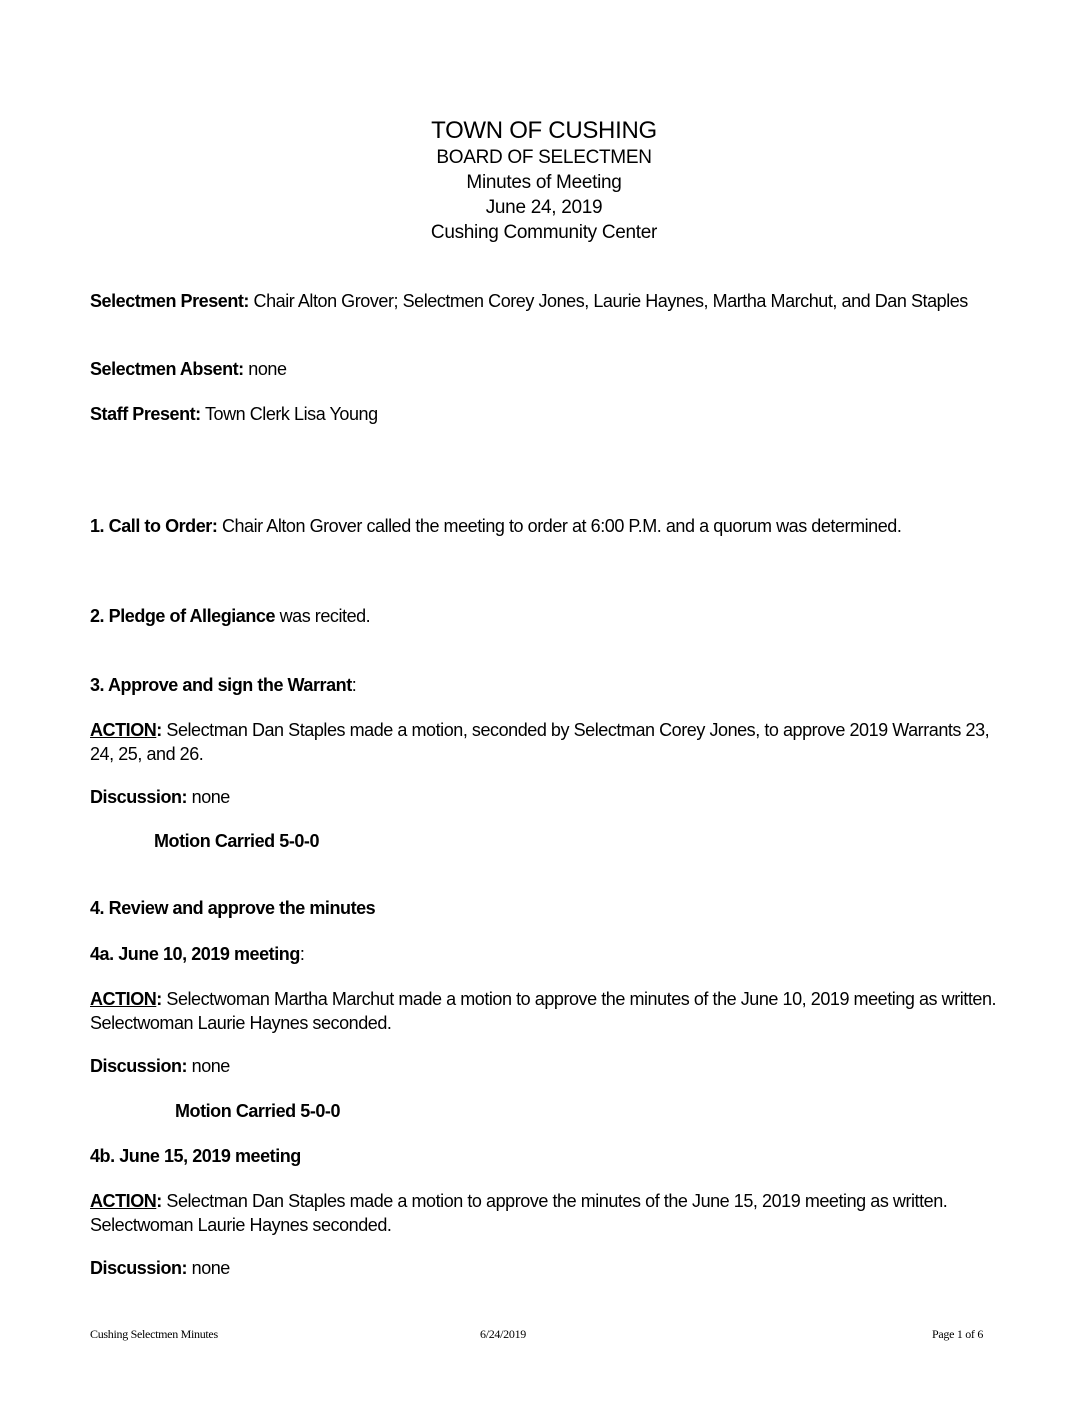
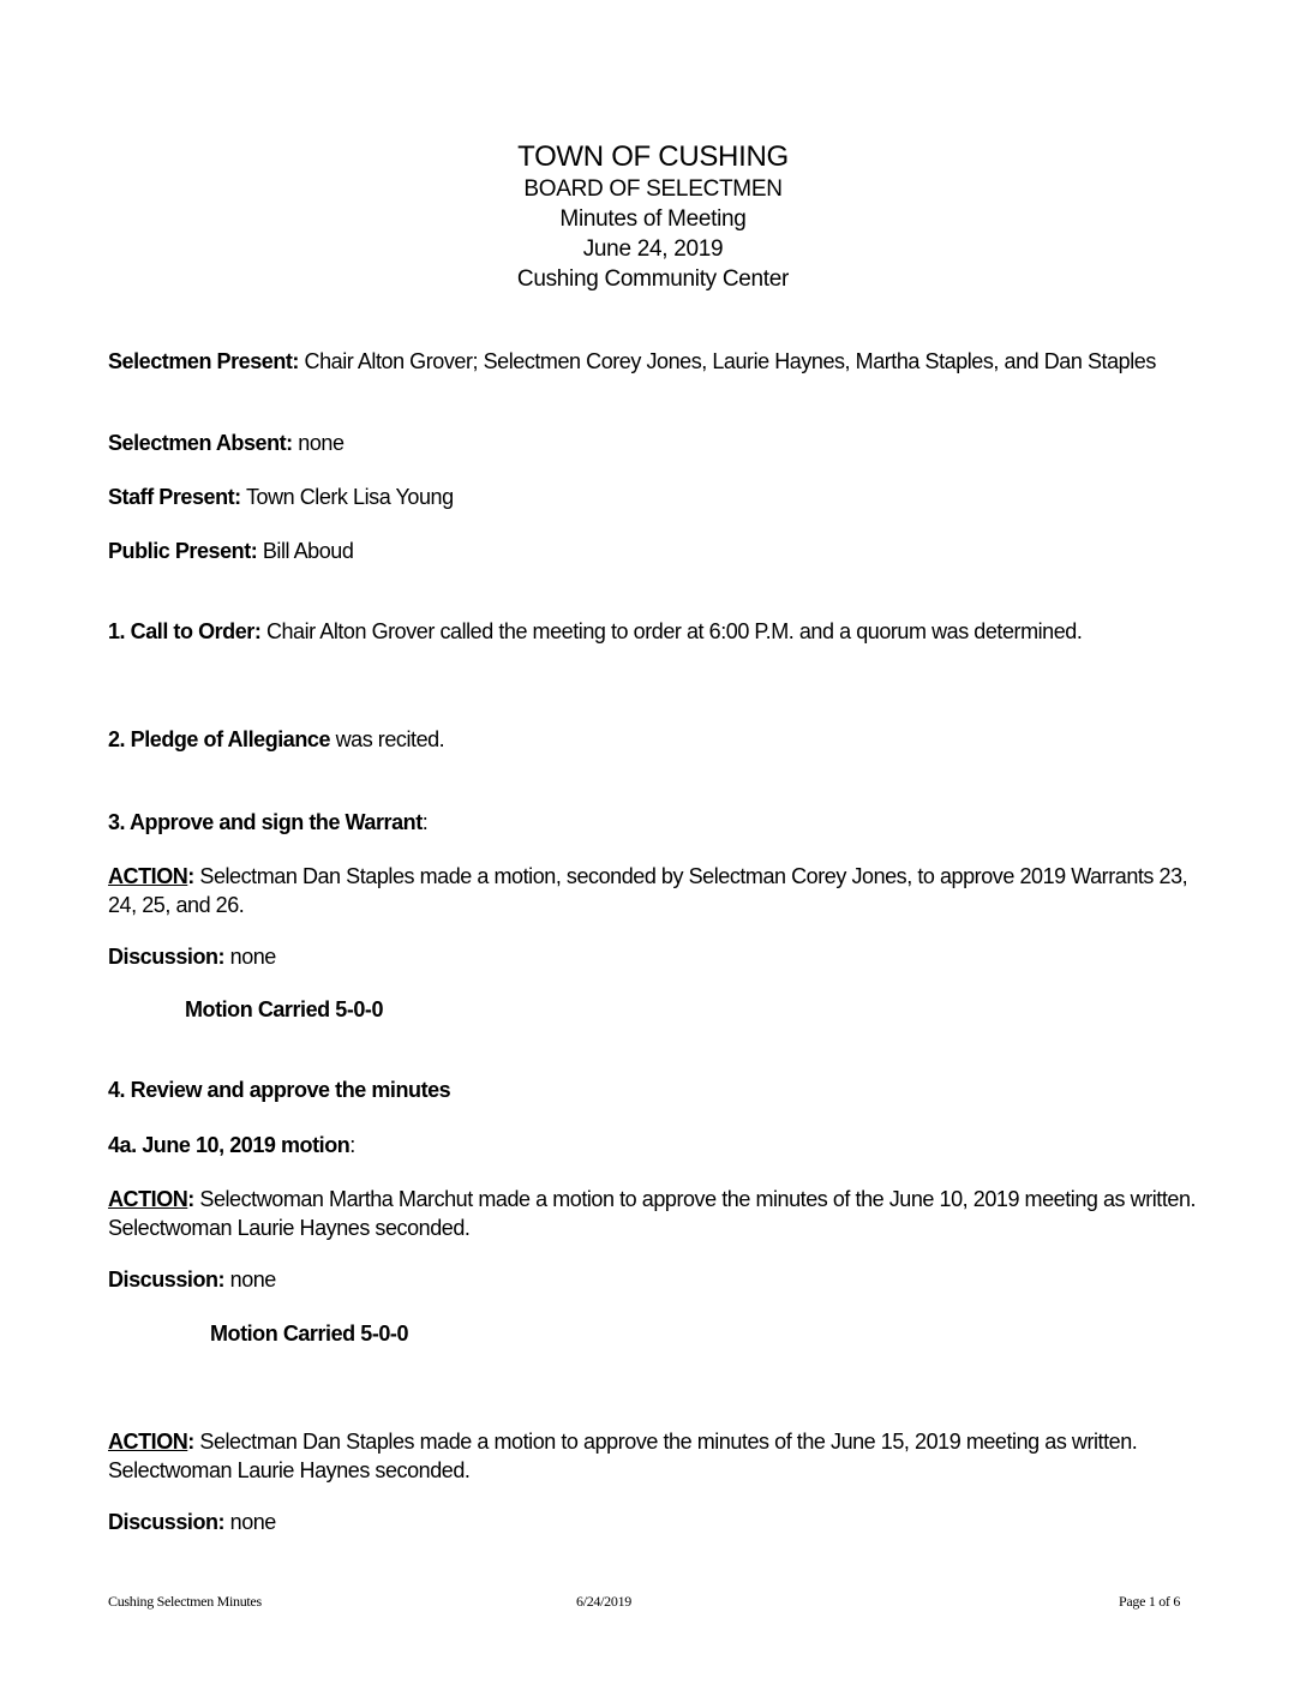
  TOWN OF CUSHING
  BOARD OF SELECTMEN
  Minutes of Meeting
  June 24, 2019
  Cushing Community Center
- Selectmen Present: Chair Alton Grover; Selectmen Corey Jones, Laurie Haynes, Martha Marchut, and Dan Staples
+ Selectmen Present: Chair Alton Grover; Selectmen Corey Jones, Laurie Haynes, Martha Staples, and Dan Staples
  Selectmen Absent: none
  Staff Present: Town Clerk Lisa Young
+ Public Present: Bill Aboud
  1. Call to Order: Chair Alton Grover called the meeting to order at 6:00 P.M. and a quorum was determined.
  2. Pledge of Allegiance was recited.
  3. Approve and sign the Warrant:
  ACTION: Selectman Dan Staples made a motion, seconded by Selectman Corey Jones, to approve 2019 Warrants 23, 24, 25, and 26.
  Discussion: none
  Motion Carried 5-0-0
  4. Review and approve the minutes
- 4a. June 10, 2019 meeting:
+ 4a. June 10, 2019 motion:
  ACTION: Selectwoman Martha Marchut made a motion to approve the minutes of the June 10, 2019 meeting as written. Selectwoman Laurie Haynes seconded.
  Discussion: none
  Motion Carried 5-0-0
- 4b. June 15, 2019 meeting
  ACTION: Selectman Dan Staples made a motion to approve the minutes of the June 15, 2019 meeting as written. Selectwoman Laurie Haynes seconded.
  Discussion: none
  Cushing Selectmen Minutes
  6/24/2019
  Page 1 of 6
